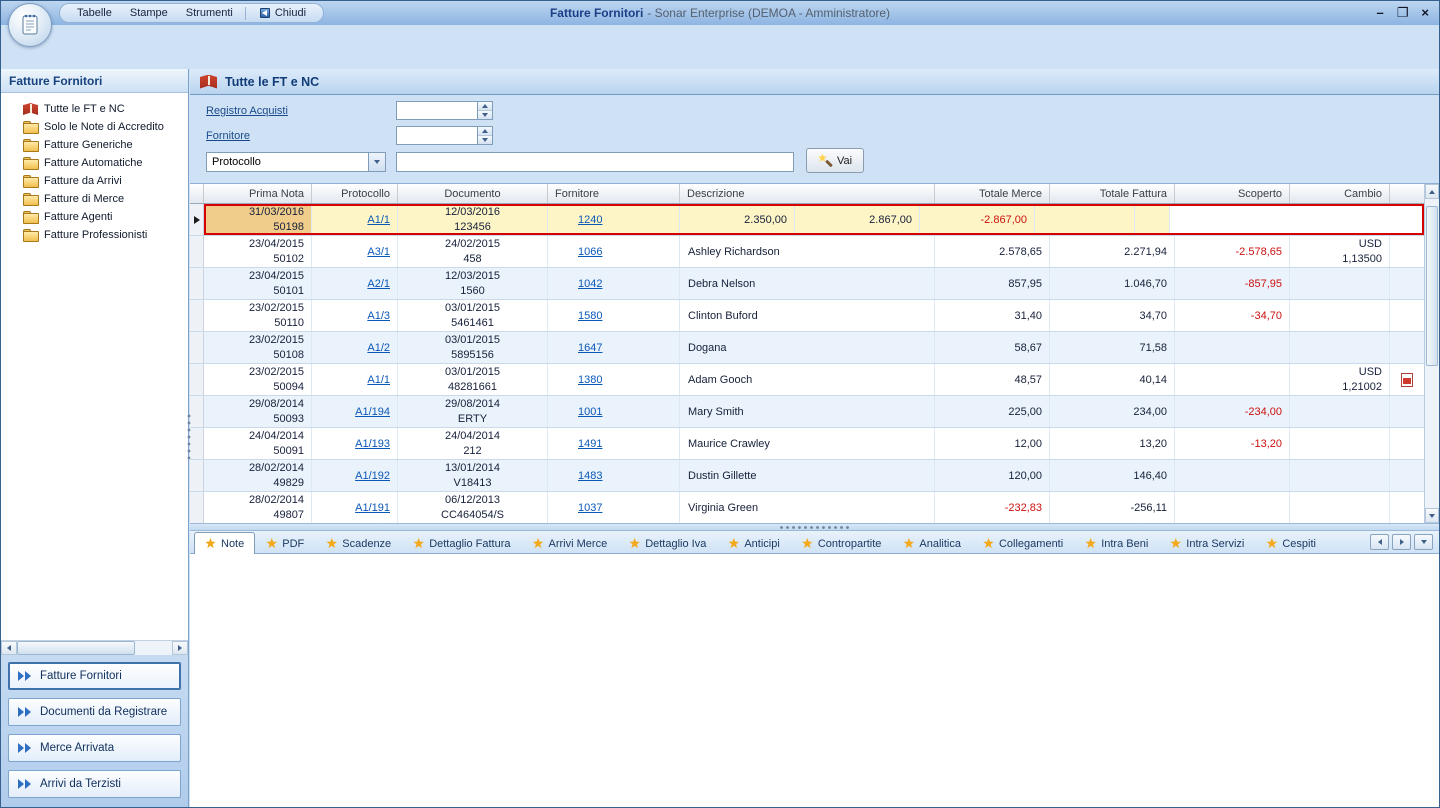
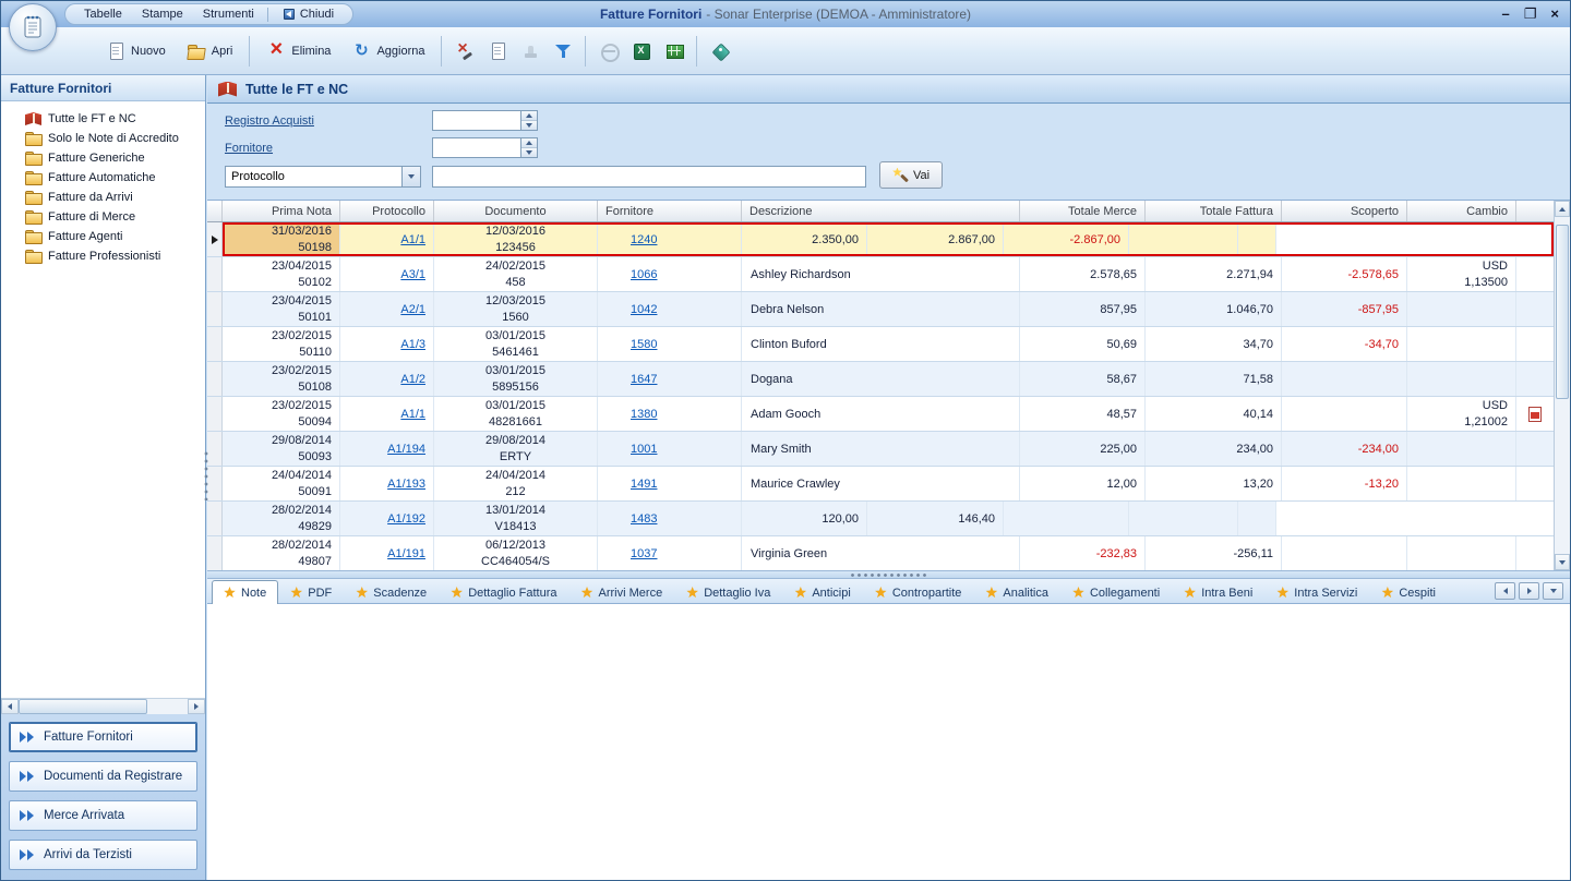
  Tabelle
  Stampe
  Strumenti
  Chiudi
  Fatture Fornitori
  - Sonar Enterprise (DEMOA - Amministratore)
  –
  ❐
  ×
+ Nuovo
+ Apri
+ Elimina
+ Aggiorna
  Fatture Fornitori
  Tutte le FT e NC
  Solo le Note di Accredito
  Fatture Generiche
  Fatture Automatiche
  Fatture da Arrivi
  Fatture di Merce
  Fatture Agenti
  Fatture Professionisti
  Fatture Fornitori
  Documenti da Registrare
  Merce Arrivata
  Arrivi da Terzisti
  Tutte le FT e NC
  Registro Acquisti
  Fornitore
  Protocollo
  Vai
  Prima Nota
  Protocollo
  Documento
  Fornitore
  Descrizione
  Totale Merce
  Totale Fattura
  Scoperto
  Cambio
  31/03/2016
  50198
  A1/1
  12/03/2016
  123456
  1240
  2.350,00
  2.867,00
  -2.867,00
  23/04/2015
  50102
  A3/1
  24/02/2015
  458
  1066
  Ashley Richardson
  2.578,65
  2.271,94
  -2.578,65
  USD
  1,13500
  23/04/2015
  50101
  A2/1
  12/03/2015
  1560
  1042
  Debra Nelson
  857,95
  1.046,70
  -857,95
  23/02/2015
  50110
  A1/3
  03/01/2015
  5461461
  1580
  Clinton Buford
- 31,40
+ 50,69
  34,70
  -34,70
  23/02/2015
  50108
  A1/2
  03/01/2015
  5895156
  1647
  Dogana
  58,67
  71,58
  23/02/2015
  50094
  A1/1
  03/01/2015
  48281661
  1380
  Adam Gooch
  48,57
  40,14
  USD
  1,21002
  29/08/2014
  50093
  A1/194
  29/08/2014
  ERTY
  1001
  Mary Smith
  225,00
  234,00
  -234,00
  24/04/2014
  50091
  A1/193
  24/04/2014
  212
  1491
  Maurice Crawley
  12,00
  13,20
  -13,20
  28/02/2014
  49829
  A1/192
  13/01/2014
  V18413
  1483
- Dustin Gillette
  120,00
  146,40
  28/02/2014
  49807
  A1/191
  06/12/2013
  CC464054/S
  1037
  Virginia Green
  -232,83
  -256,11
  Note
  PDF
  Scadenze
  Dettaglio Fattura
  Arrivi Merce
  Dettaglio Iva
  Anticipi
  Contropartite
  Analitica
  Collegamenti
  Intra Beni
  Intra Servizi
  Cespiti
